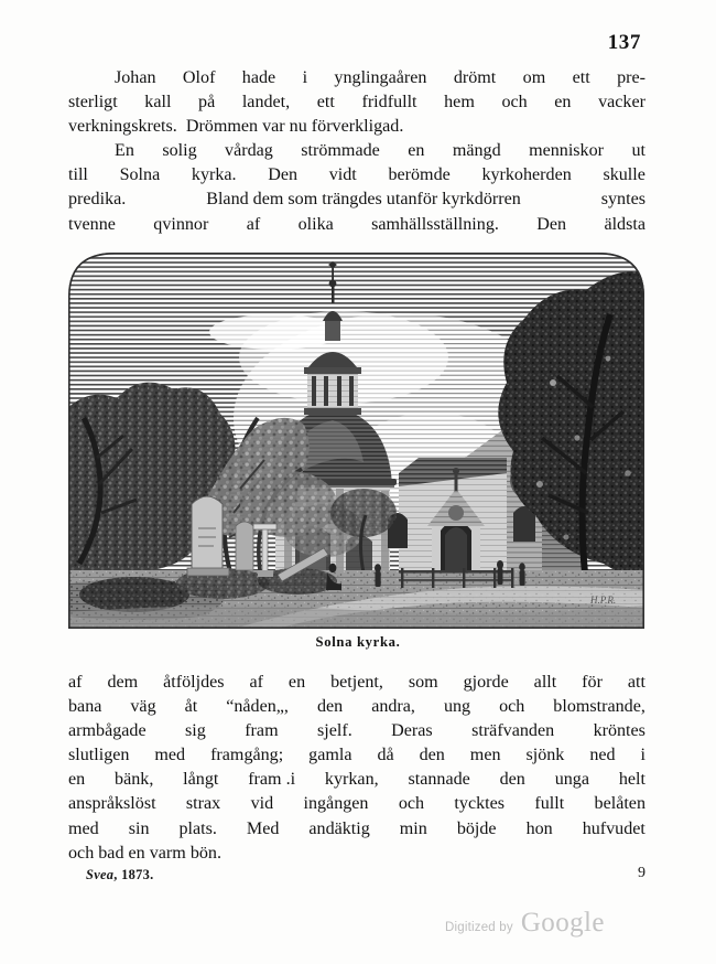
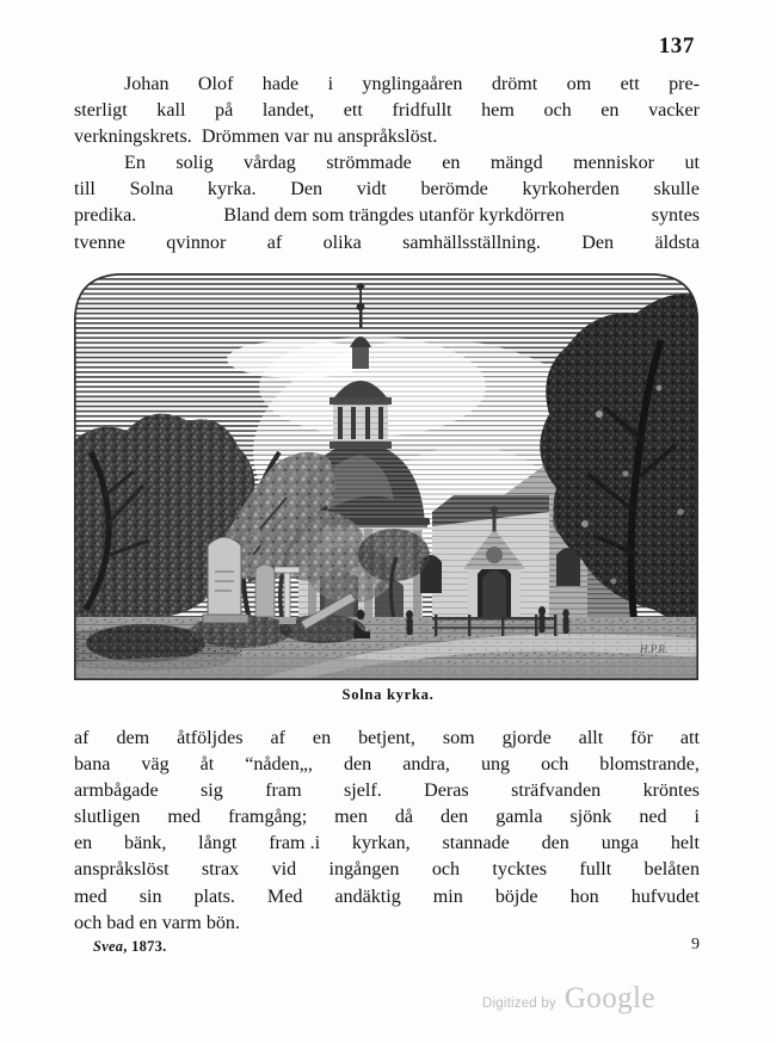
  137
  Johan
  Olof
  hade
  i
  ynglingaåren
  drömt
  om
  ett
  pre-
  sterligt
  kall
  på
  landet,
  ett
  fridfullt
  hem
  och
  en
  vacker
- verkningskrets. Drömmen var nu förverkligad.
+ verkningskrets. Drömmen var nu anspråkslöst.
  En
  solig
  vårdag
  strömmade
  en
  mängd
  menniskor
  ut
  till
  Solna
  kyrka.
  Den
  vidt
  berömde
  kyrkoherden
  skulle
  predika.
  Bland dem som trängdes utanför kyrkdörren
  syntes
  tvenne
  qvinnor
  af
  olika
  samhällsställning.
  Den
  äldsta
  H.P.R.
  Solna kyrka.
  af
  dem
  åtföljdes
  af
  en
  betjent,
  som
  gjorde
  allt
  för
  att
  bana
  väg
  åt
  “nåden„,
  den
  andra,
  ung
  och
  blomstrande,
  armbågade
  sig
  fram
  sjelf.
  Deras
  sträfvanden
  kröntes
  slutligen
  med
  framgång;
- gamla
+ men
  då
  den
- men
+ gamla
  sjönk
  ned
  i
  en
  bänk,
  långt
  fram .i
  kyrkan,
  stannade
  den
  unga
  helt
  anspråkslöst
  strax
  vid
  ingången
  och
  tycktes
  fullt
  belåten
  med
  sin
  plats.
  Med
  andäktig
  min
  böjde
  hon
  hufvudet
  och bad en varm bön.
  Svea, 1873.
  9
  Digitized by
  Google
